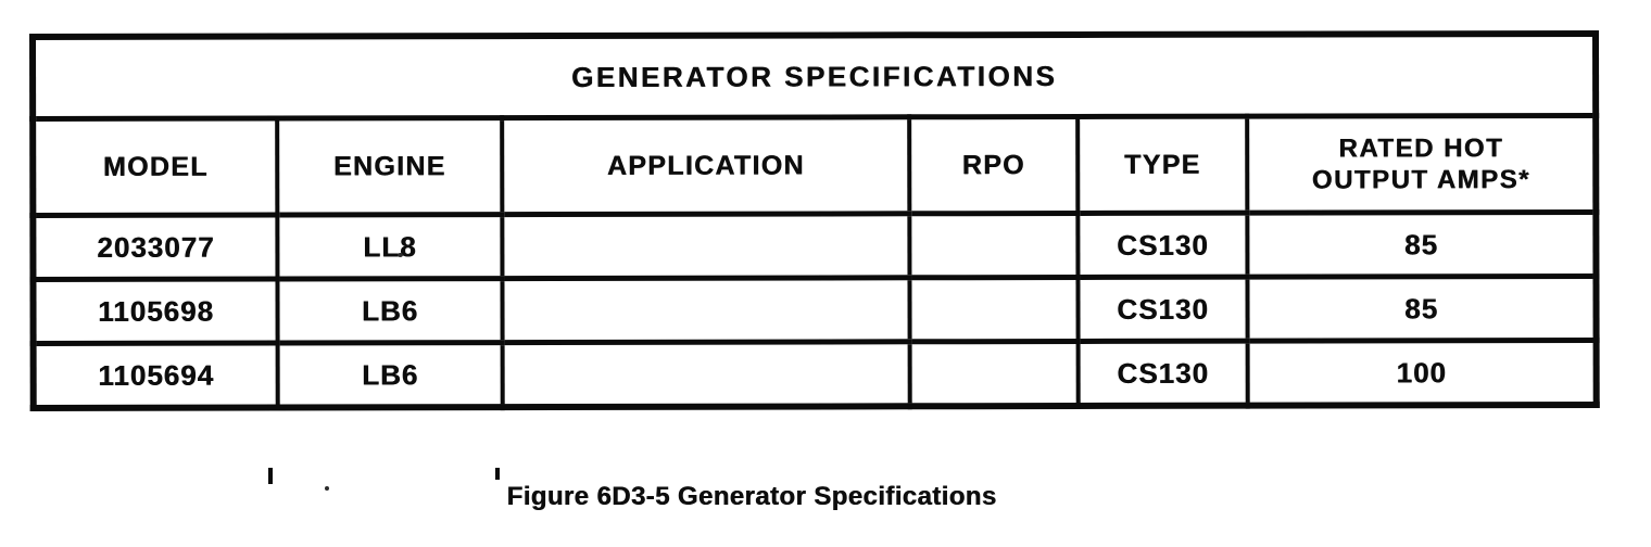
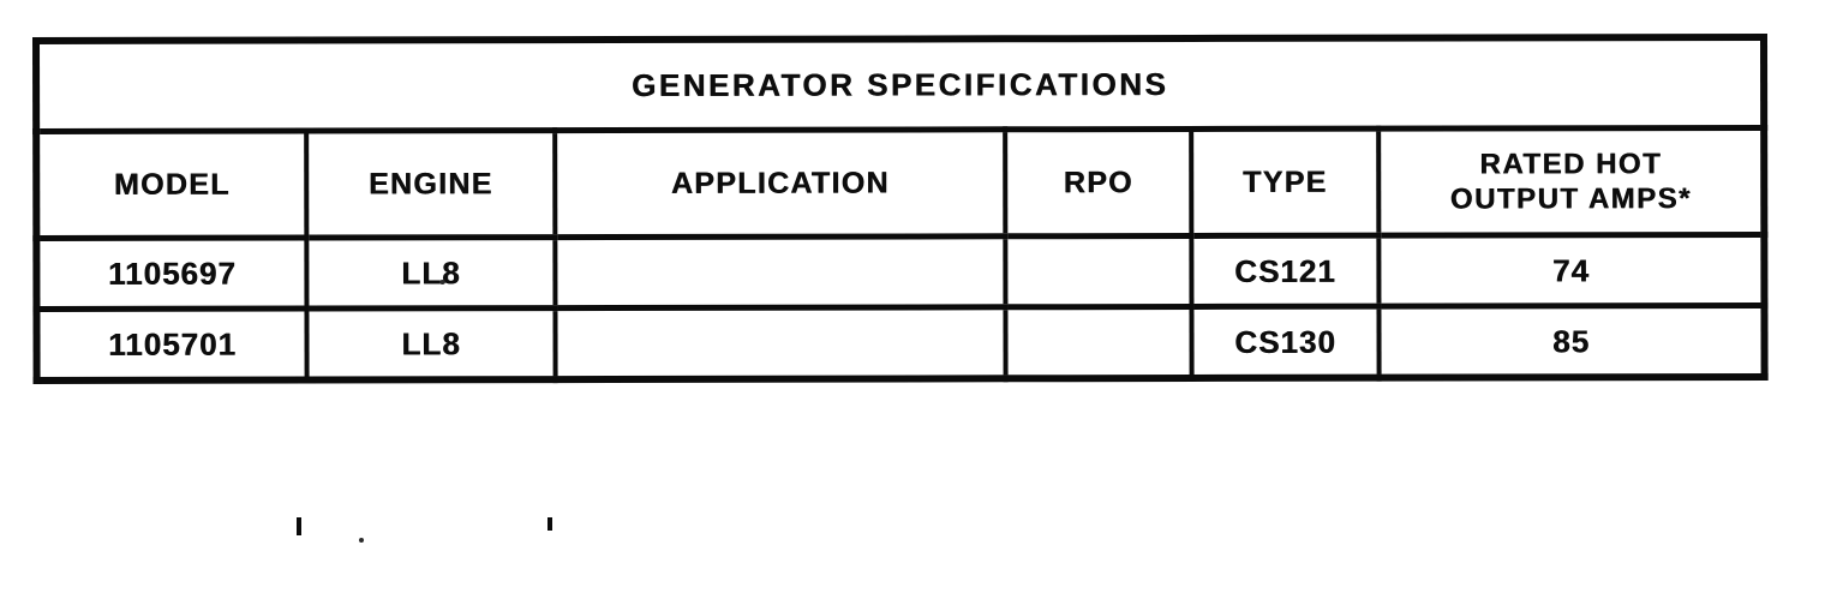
  GENERATOR SPECIFICATIONS
  MODEL	ENGINE	APPLICATION	RPO	TYPE	RATED HOT OUTPUT AMPS*
+ 1105697	LL8			CS121	74
- 2033077	LL8			CS130	85
+ 1105701	LL8			CS130	85
- 1105698	LB6			CS130	85
- 1105694	LB6			CS130	100
- Figure 6D3-5 Generator Specifications
